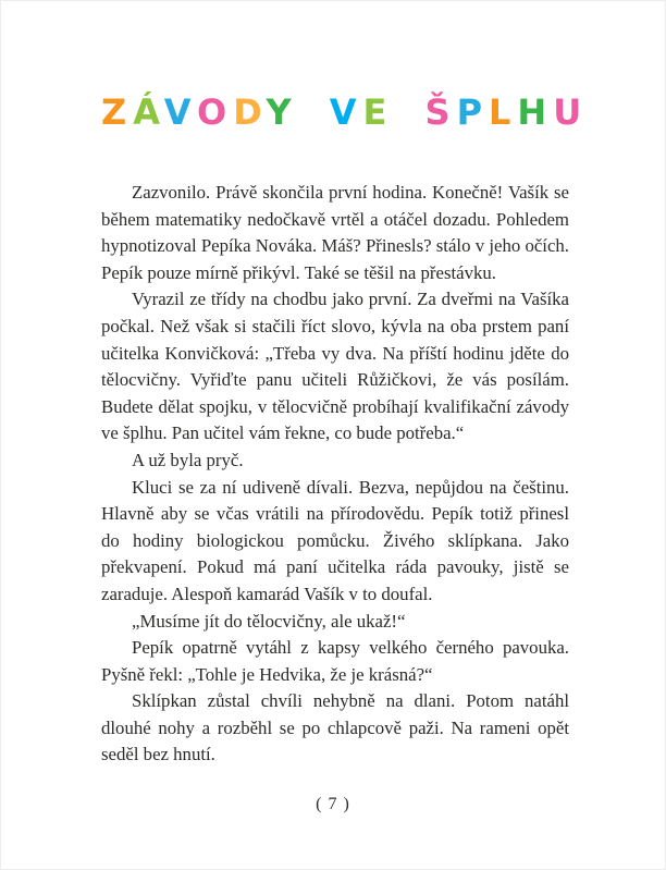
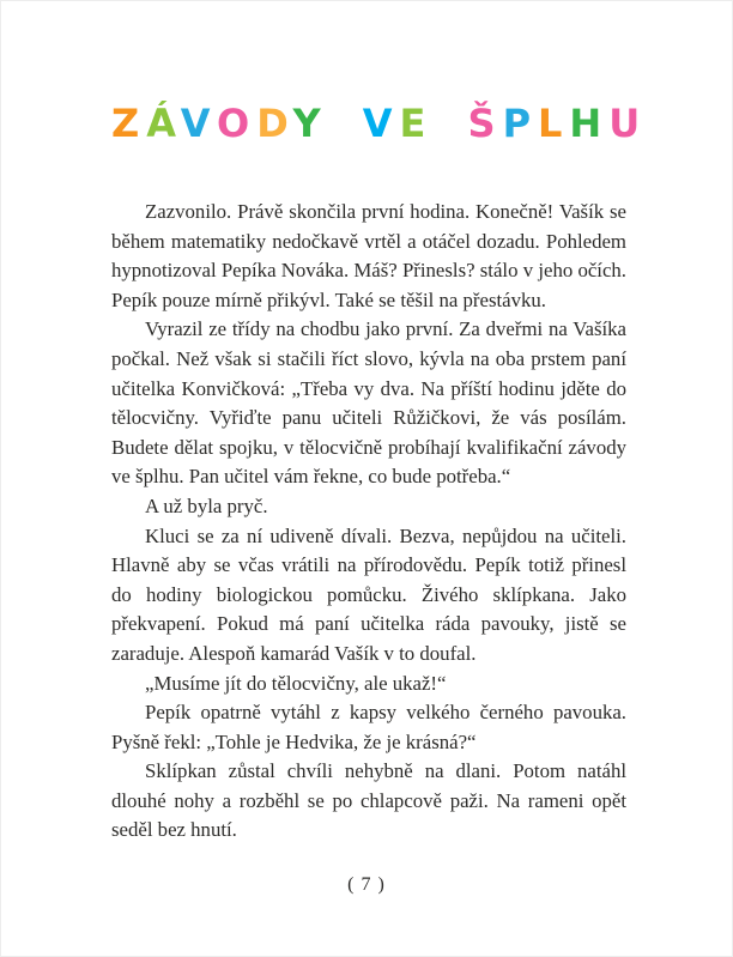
  ZÁVODY VE ŠPLHU
  Zazvonilo. Právě skončila první hodina. Konečně! Vašík se během matematiky nedočkavě vrtěl a otáčel dozadu. Pohledem hypnotizoval Pepíka Nováka. Máš? Přinesls? stálo v jeho očích. Pepík pouze mírně přikývl. Také se těšil na přestávku.
  Vyrazil ze třídy na chodbu jako první. Za dveřmi na Vašíka počkal. Než však si stačili říct slovo, kývla na oba prstem paní učitelka Konvičková: „Třeba vy dva. Na příští hodinu jděte do tělocvičny. Vyřiďte panu učiteli Růžičkovi, že vás posílám. Budete dělat spojku, v tělocvičně probíhají kvalifikační závody ve šplhu. Pan učitel vám řekne, co bude potřeba.“
  A už byla pryč.
- Kluci se za ní udiveně dívali. Bezva, nepůjdou na češtinu. Hlavně aby se včas vrátili na přírodovědu. Pepík totiž přinesl do hodiny biologickou pomůcku. Živého sklípkana. Jako překvapení. Pokud má paní učitelka ráda pavouky, jistě se zaraduje. Alespoň kamarád Vašík v to doufal.
+ Kluci se za ní udiveně dívali. Bezva, nepůjdou na učiteli. Hlavně aby se včas vrátili na přírodovědu. Pepík totiž přinesl do hodiny biologickou pomůcku. Živého sklípkana. Jako překvapení. Pokud má paní učitelka ráda pavouky, jistě se zaraduje. Alespoň kamarád Vašík v to doufal.
  „Musíme jít do tělocvičny, ale ukaž!“
  Pepík opatrně vytáhl z kapsy velkého černého pavouka. Pyšně řekl: „Tohle je Hedvika, že je krásná?“
  Sklípkan zůstal chvíli nehybně na dlani. Potom natáhl dlouhé nohy a rozběhl se po chlapcově paži. Na rameni opět seděl bez hnutí.
  ( 7 )
